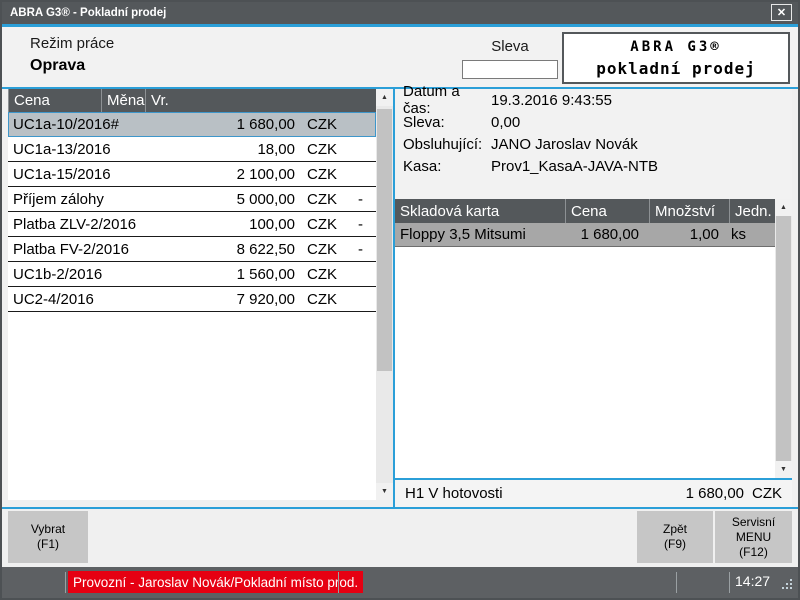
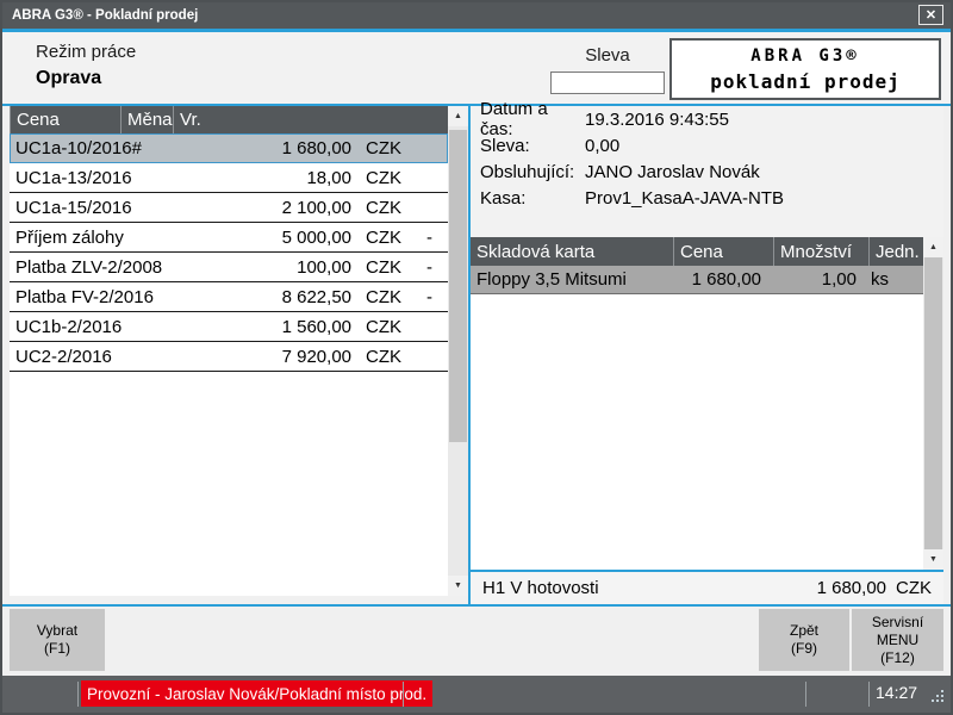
  ABRA G3® - Pokladní prodej
  ✕
  Režim práce
  Oprava
  Sleva
  ABRA G3®
  pokladní prodej
  Cena
  Měna
  Vr.
  UC1a-10/2016#
  1 680,00
  CZK
  UC1a-13/2016
  18,00
  CZK
  UC1a-15/2016
  2 100,00
  CZK
  Příjem zálohy
  5 000,00
  CZK
  -
- Platba ZLV-2/2016
+ Platba ZLV-2/2008
  100,00
  CZK
  -
  Platba FV-2/2016
  8 622,50
  CZK
  -
  UC1b-2/2016
  1 560,00
  CZK
- UC2-4/2016
+ UC2-2/2016
  7 920,00
  CZK
  Datum a čas:
  19.3.2016 9:43:55
  Sleva:
  0,00
  Obsluhující:
  JANO Jaroslav Novák
  Kasa:
  Prov1_KasaA-JAVA-NTB
  Skladová karta
  Cena
  Množství
  Jedn.
  Floppy 3,5 Mitsumi
  1 680,00
  1,00
  ks
  H1 V hotovosti
  1 680,00
  CZK
  Vybrat
  (F1)
  Zpět
  (F9)
  Servisní
  MENU
  (F12)
  Provozní - Jaroslav Novák/Pokladní místo pod.
  14:27
